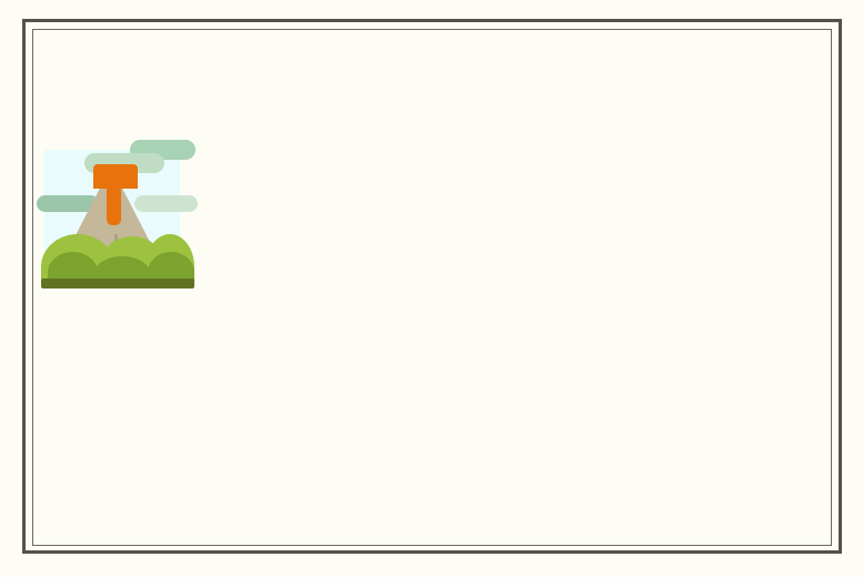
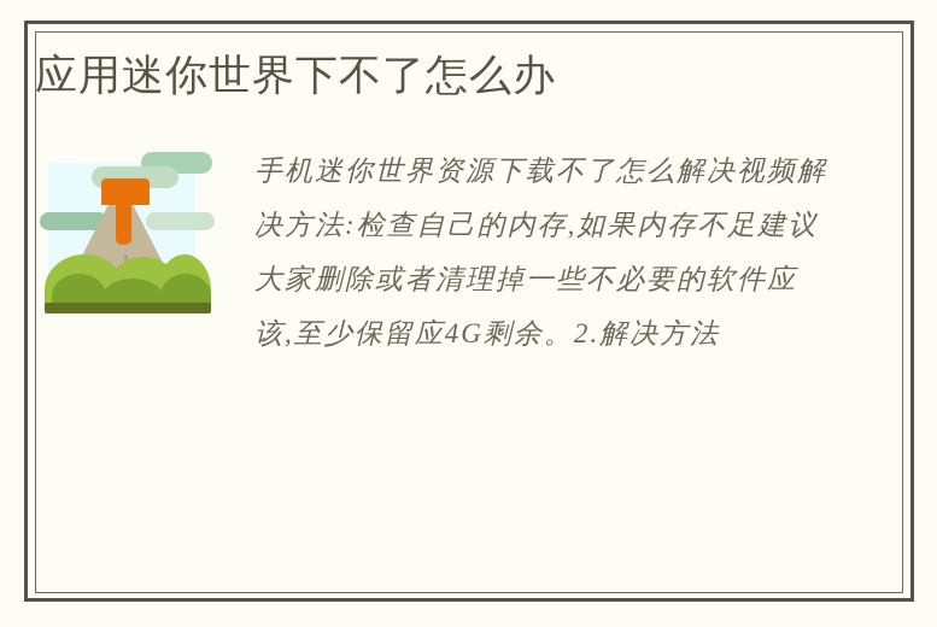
+ 应用迷你世界下不了怎么办
+ 手机迷你世界资源下载不了怎么解决视频解决方法:检查自己的内存,如果内存不足建议大家删除或者清理掉一些不必要的软件应该,至少保留应4G剩余。2.解决方法
